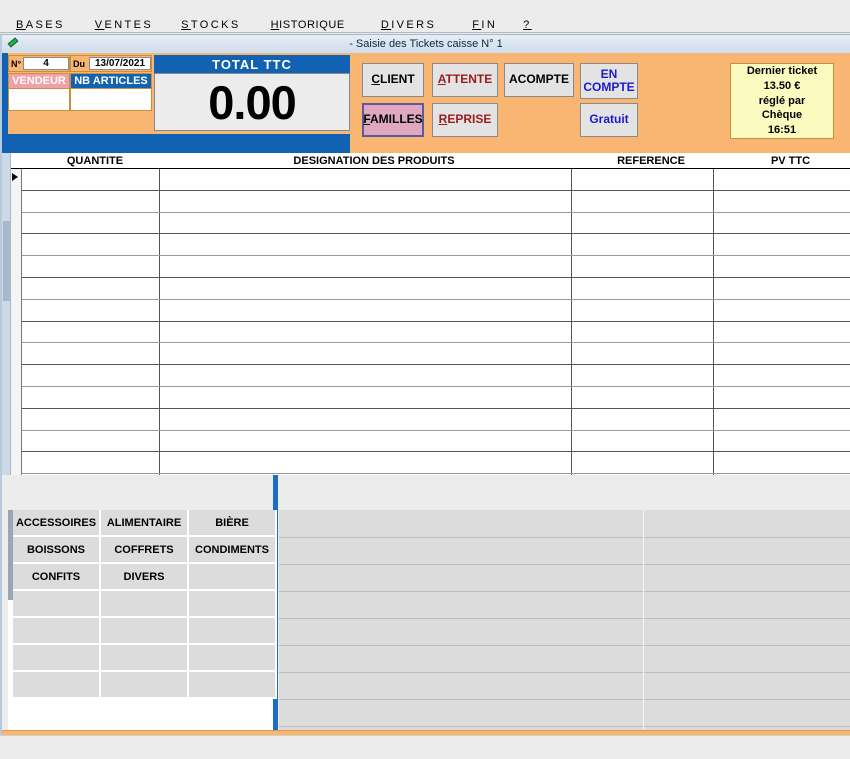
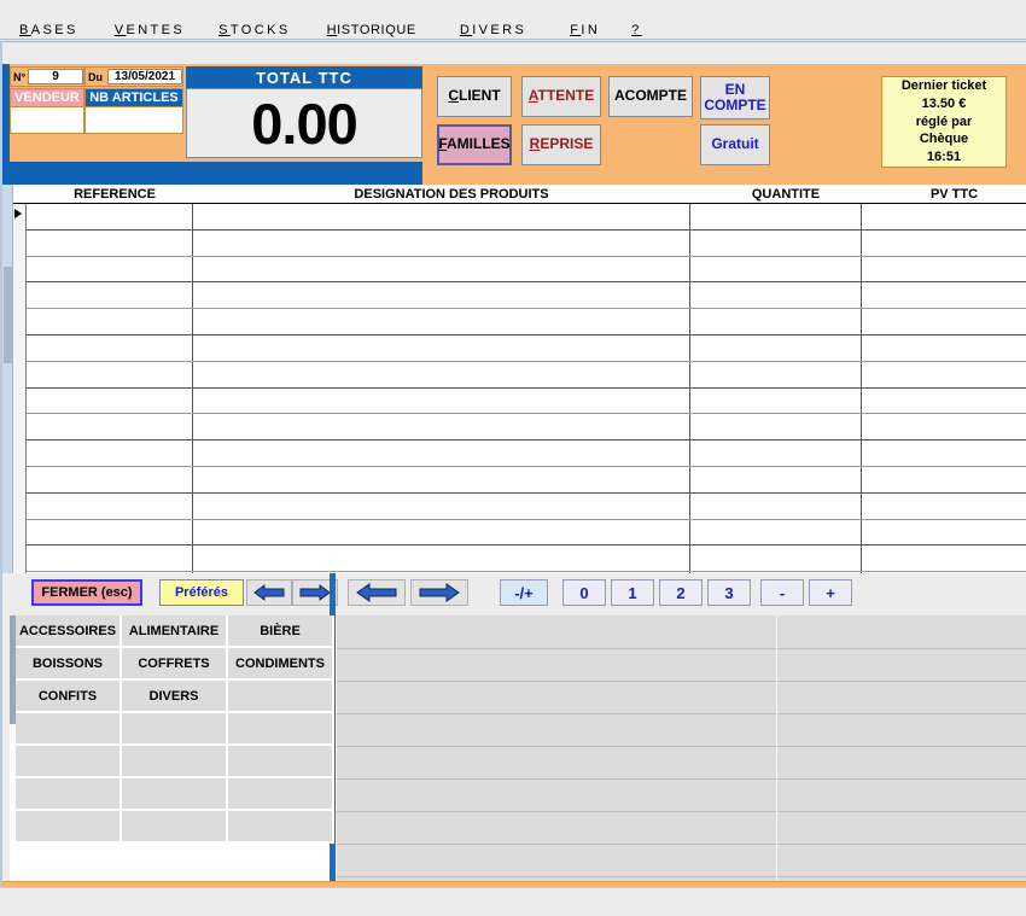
  BASES
  VENTES
  STOCKS
  HISTORIQUE
  DIVERS
  FIN
  ?
- - Saisie des Tickets caisse N° 1
  N°
- 4
+ 9
  Du
- 13/07/2021
+ 13/05/2021
  VENDEUR
  NB ARTICLES
  TOTAL TTC
  0.00
  CLIENT
  ATTENTE
  ACOMPTE
  EN COMPTE
  FAMILLES
  REPRISE
  Gratuit
  Dernier ticket
  13.50 €
  réglé par
  Chèque
  16:51
- QUANTITE
+ REFERENCE
  DESIGNATION DES PRODUITS
- REFERENCE
+ QUANTITE
  PV TTC
+ FERMER (esc)
+ Préférés
+ -/+
+ 0
+ 1
+ 2
+ 3
+ -
+ +
  ACCESSOIRES
  ALIMENTAIRE
  BIÈRE
  BOISSONS
  COFFRETS
  CONDIMENTS
  CONFITS
  DIVERS
